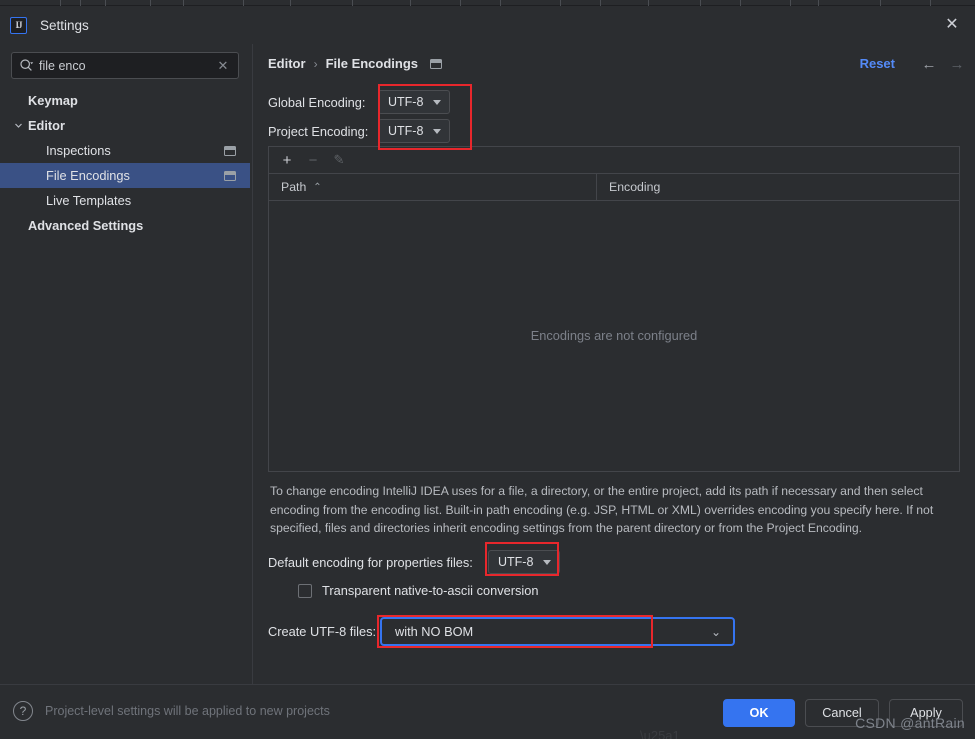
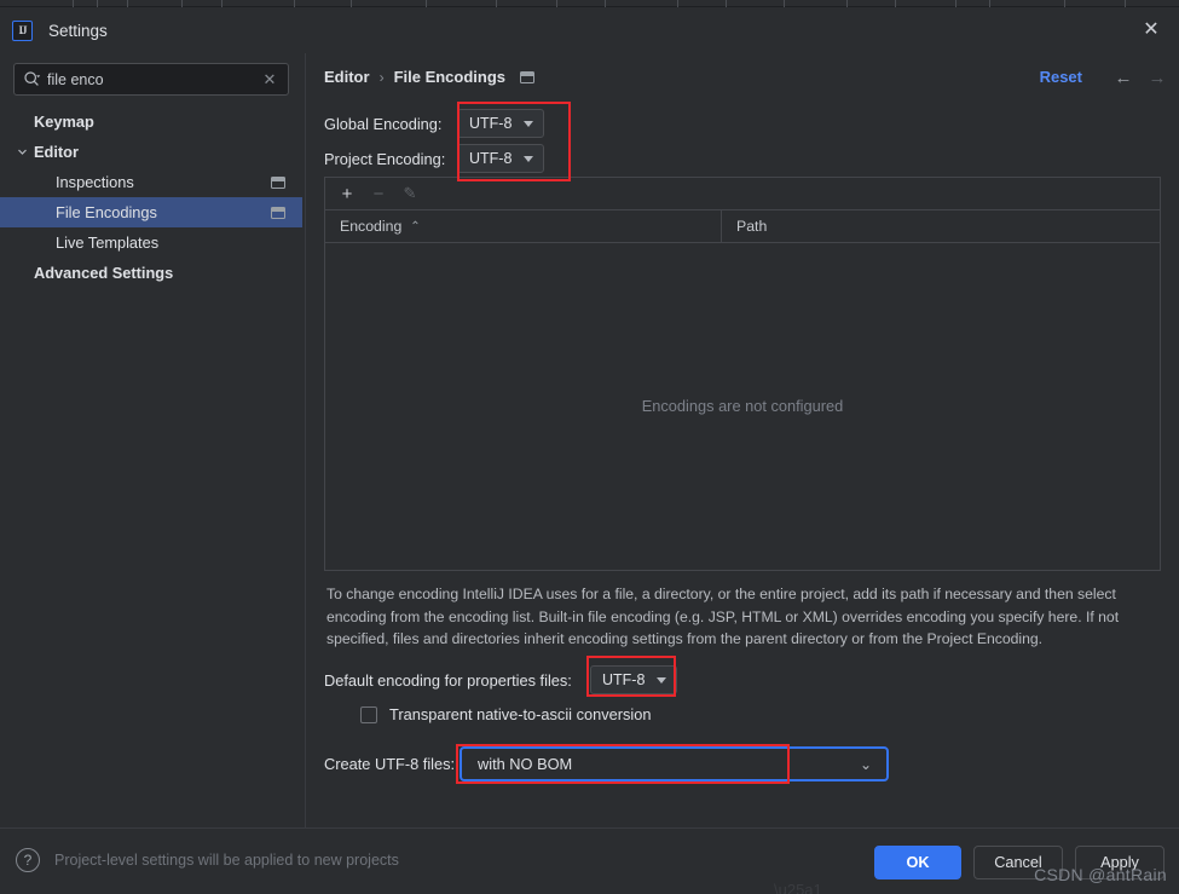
  IJ
  Settings
  ✕
  file enco
  ✕
  Keymap
  Editor
  Inspections
  File Encodings
  Live Templates
  Advanced Settings
  Editor
  ›
  File Encodings
  Reset
  ←
  →
  Global Encoding:
  UTF-8
  Project Encoding:
  UTF-8
  +
  −
  ✎
- Path
+ Encoding
  ⌃
- Encoding
+ Path
  Encodings are not configured
- To change encoding IntelliJ IDEA uses for a file, a directory, or the entire project, add its path if necessary and then select encoding from the encoding list. Built-in path encoding (e.g. JSP, HTML or XML) overrides encoding you specify here. If not specified, files and directories inherit encoding settings from the parent directory or from the Project Encoding.
+ To change encoding IntelliJ IDEA uses for a file, a directory, or the entire project, add its path if necessary and then select encoding from the encoding list. Built-in file encoding (e.g. JSP, HTML or XML) overrides encoding you specify here. If not specified, files and directories inherit encoding settings from the parent directory or from the Project Encoding.
  Default encoding for properties files:
  UTF-8
  Transparent native-to-ascii conversion
  Create UTF-8 files:
  with NO BOM
  ⌄
  ?
  Project-level settings will be applied to new projects
  OK
  Cancel
  Apply
  CSDN @antRain
